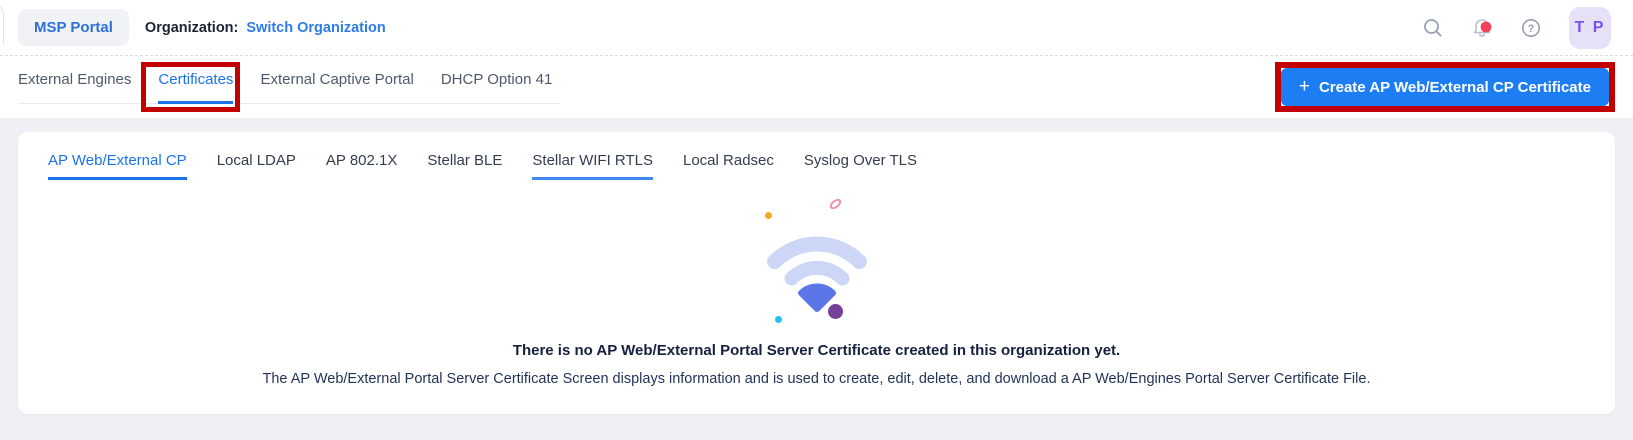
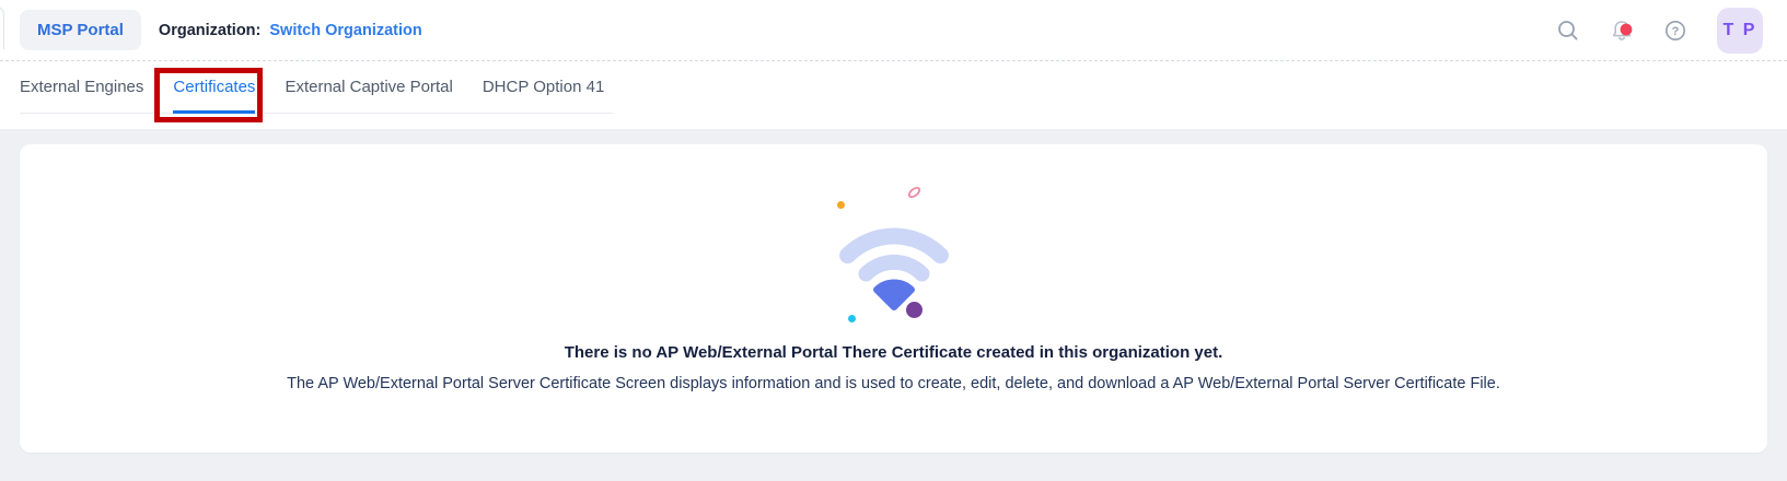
  MSP Portal
  Organization:
  Switch Organization
  ?
  T P
  External Engines
  Certificates
  External Captive Portal
  DHCP Option 41
- +
- Create AP Web/External CP Certificate
- AP Web/External CP
- Local LDAP
- AP 802.1X
- Stellar BLE
- Stellar WIFI RTLS
- Local Radsec
- Syslog Over TLS
- There is no AP Web/External Portal Server Certificate created in this organization yet.
+ There is no AP Web/External Portal There Certificate created in this organization yet.
- The AP Web/External Portal Server Certificate Screen displays information and is used to create, edit, delete, and download a AP Web/Engines Portal Server Certificate File.
+ The AP Web/External Portal Server Certificate Screen displays information and is used to create, edit, delete, and download a AP Web/External Portal Server Certificate File.
